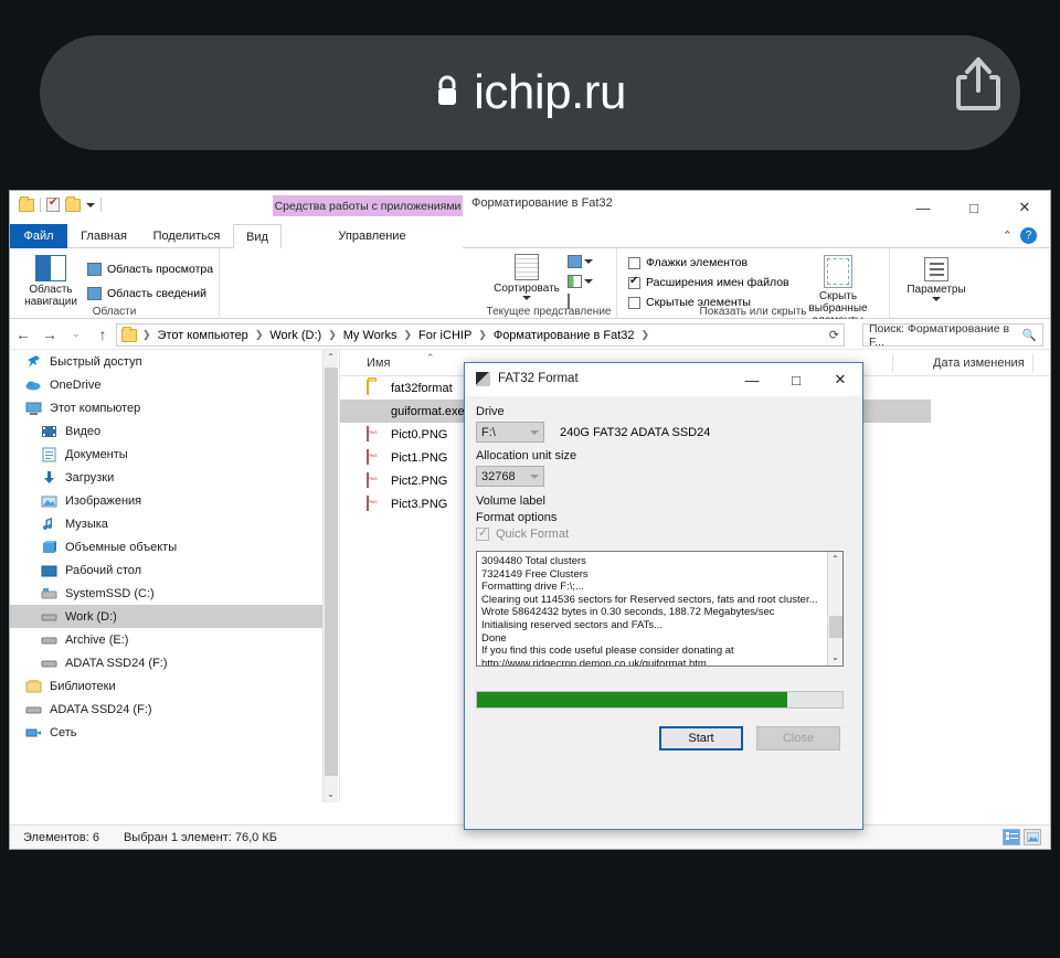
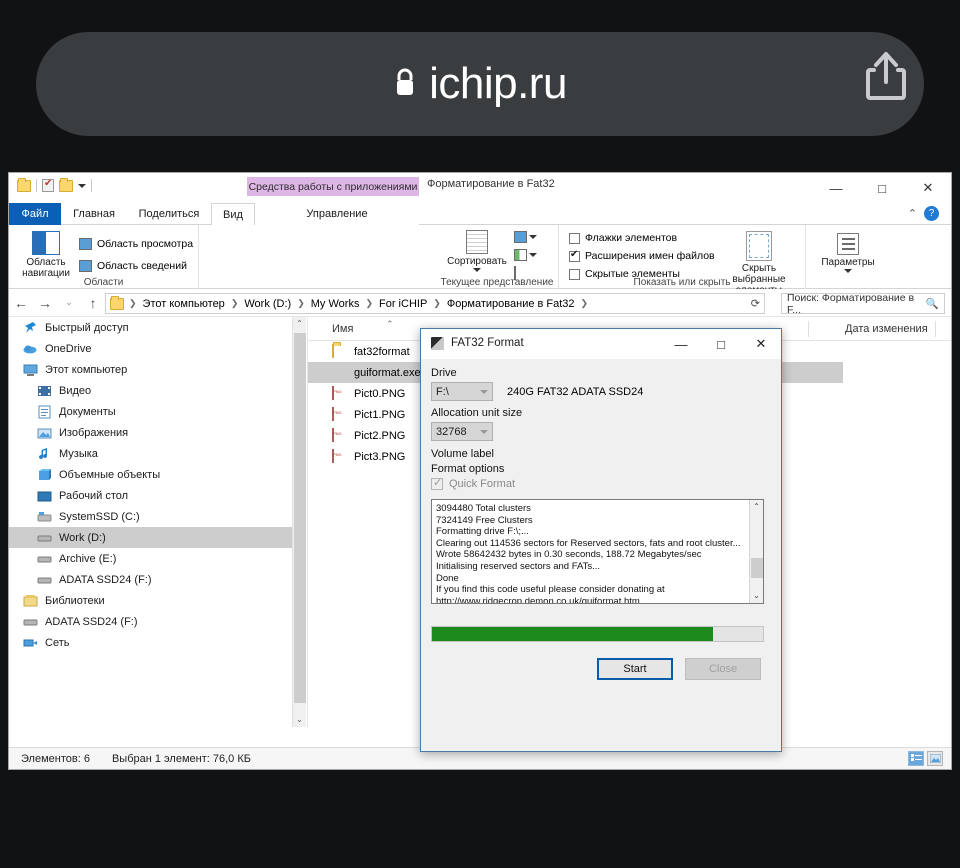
  ichip.ru
  Средства работы с приложениями
  Форматирование в Fat32
  —
  □
  ✕
  Файл
  Главная
  Поделиться
  Вид
  Управление
  ⌃
  ?
  Область
  навигации
  Область просмотра
  Область сведений
  Области
  Сортировать
  Текущее представление
  Флажки элементов
  Расширения имен файлов
  Скрытые элементы
  Скрыть выбранные
  Показать или скрыть
  Параметры
  ←
  →
  ⌄
  ↑
  ❯
  Этот компьютер
  ❯
  Work (D:)
  ❯
  My Works
  ❯
  For iCHIP
  ❯
  Форматирование в Fat32
  ❯
  ⟳
  Поиск: Форматирование в F...
  🔍
  Быстрый доступ
  OneDrive
  Этот компьютер
  Видео
  Документы
- Загрузки
  Изображения
  Музыка
  Объемные объекты
  Рабочий стол
  SystemSSD (C:)
  Work (D:)
  Archive (E:)
  ADATA SSD24 (F:)
  Библиотеки
  ADATA SSD24 (F:)
  Сеть
  ⌃
  ⌄
  Имя
  ⌃
  Дата изменения
  fat32format
  guiformat.exe
  Pict0.PNG
  Pict1.PNG
  Pict2.PNG
  Pict3.PNG
  Элементов: 6
  Выбран 1 элемент: 76,0 КБ
  FAT32 Format
  —
  □
  ✕
  Drive
  F:\
  240G FAT32 ADATA SSD24
  Allocation unit size
  32768
  Volume label
  Format options
  Quick Format
  3094480 Total clusters
  7324149 Free Clusters
  Formatting drive F:\;...
  Clearing out 114536 sectors for Reserved sectors, fats and root cluster...
  Wrote 58642432 bytes in 0.30 seconds, 188.72 Megabytes/sec
  Initialising reserved sectors and FATs...
  Done
  If you find this code useful please consider donating at
  http://www.ridgecrop.demon.co.uk/guiformat.htm
  ⌃
  ⌄
  Start
  Close
